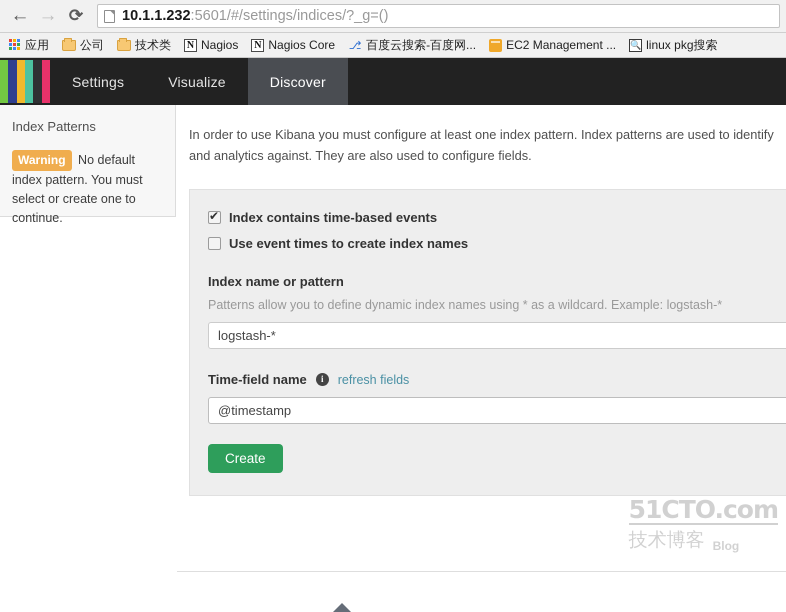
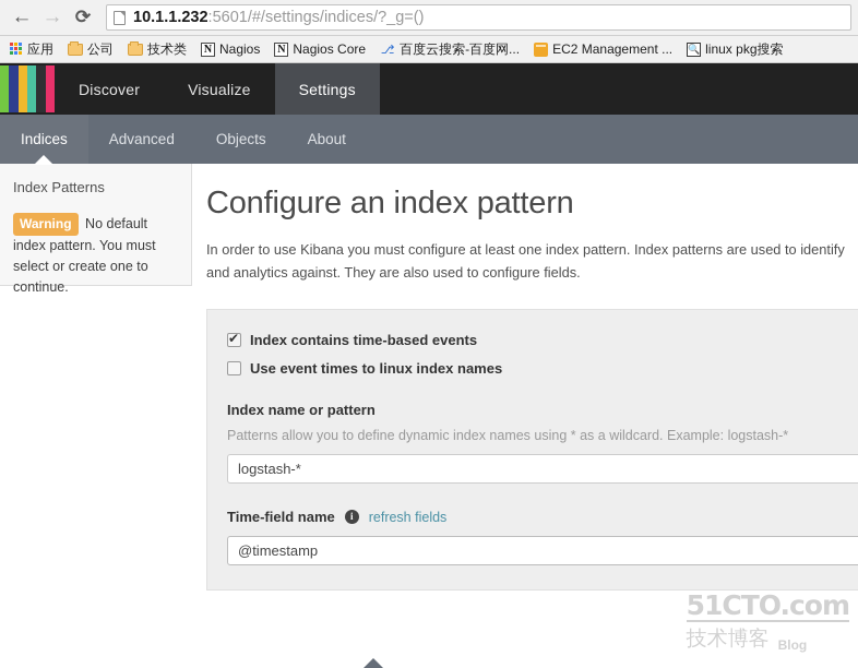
  ←
  →
  ⟳
  10.1.1.232:5601/#/settings/indices/?_g=()
  应用
  公司
  技术类
  N
  Nagios
  N
  Nagios Core
  ⎇
  百度云搜索-百度网...
  EC2 Management ...
  🔍
  linux pkg搜索
- Settings
+ Discover
  Visualize
- Discover
+ Settings
+ Indices
+ Advanced
+ Objects
+ About
  Index Patterns
  Warning No default index pattern. You must select or create one to continue.
+ Configure an index pattern
  In order to use Kibana you must configure at least one index pattern. Index patterns are used to identify and analytics against. They are also used to configure fields.
  Index contains time-based events
- Use event times to create index names
+ Use event times to linux index names
  Index name or pattern
  Patterns allow you to define dynamic index names using * as a wildcard. Example: logstash-*
  logstash-*
  Time-field name
  i
  refresh fields
  @timestamp
- Create
  51CTO.com
  技术博客
  Blog
